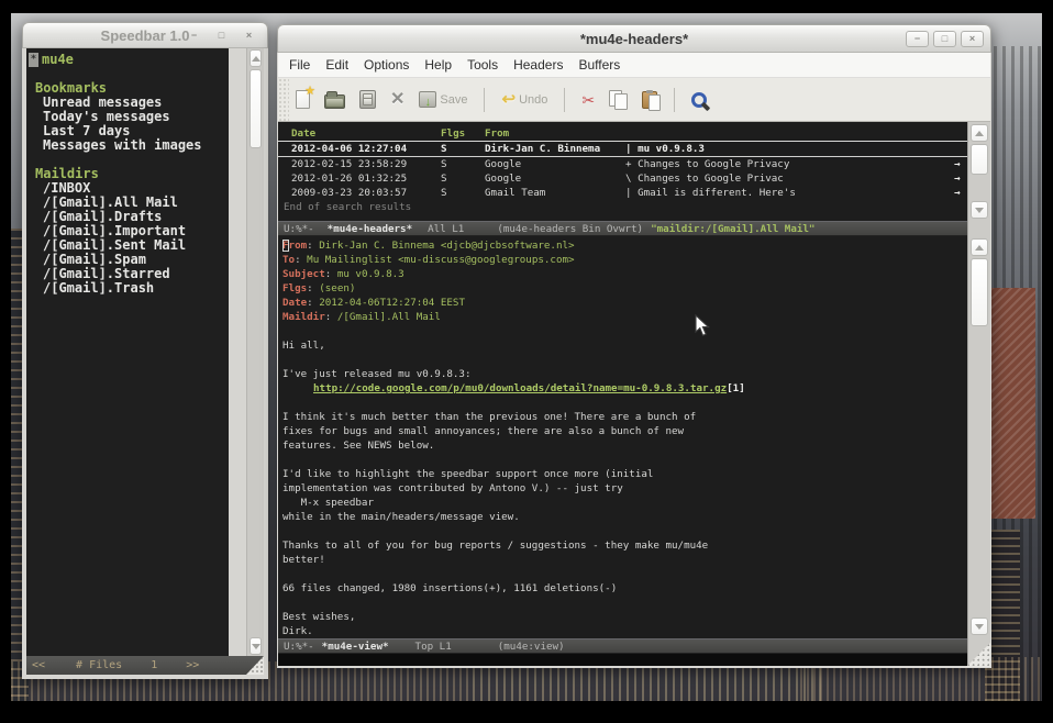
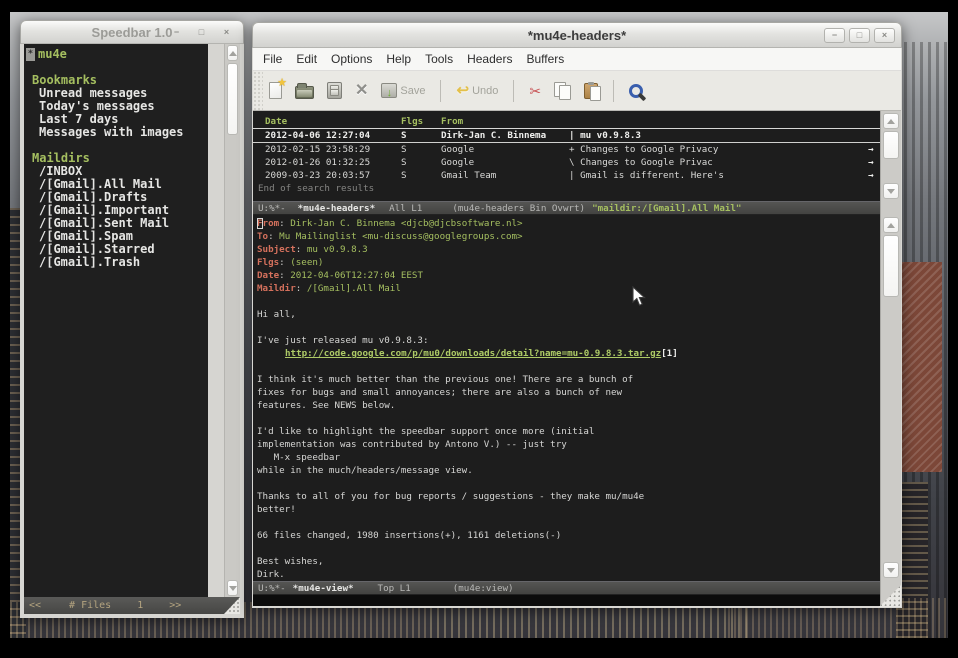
  Speedbar 1.0
  −
  □
  ×
  *
  mu4e
  Bookmarks
  Unread messages
  Today's messages
  Last 7 days
  Messages with images
  Maildirs
  /INBOX
  /[Gmail].All Mail
  /[Gmail].Drafts
  /[Gmail].Important
  /[Gmail].Sent Mail
  /[Gmail].Spam
  /[Gmail].Starred
  /[Gmail].Trash
  <<
  # Files
  1
  >>
  *mu4e-headers*
  −
  □
  ×
  File
  Edit
  Options
  Help
  Tools
  Headers
  Buffers
  ★
  ✕
  ↓
  Save
  ↩
  Undo
  ✂
  Date
  Flgs
  From
  2012-04-06 12:27:04
  S
  Dirk-Jan C. Binnema
  | mu v0.9.8.3
  2012-02-15 23:58:29
  S
  Google
  + Changes to Google Privacy
  →
  2012-01-26 01:32:25
  S
  Google
  \ Changes to Google Privac
  →
  2009-03-23 20:03:57
  S
  Gmail Team
  | Gmail is different. Here's
  →
  End of search results
  U:%*-
  *mu4e-headers*
  All L1
  (mu4e-headers Bin Ovwrt)
  "maildir:/[Gmail].All Mail"
  From: Dirk-Jan C. Binnema <djcb@djcbsoftware.nl>
  To: Mu Mailinglist <mu-discuss@googlegroups.com>
  Subject: mu v0.9.8.3
  Flgs: (seen)
  Date: 2012-04-06T12:27:04 EEST
  Maildir: /[Gmail].All Mail
  Hi all,
  I've just released mu v0.9.8.3:
  http://code.google.com/p/mu0/downloads/detail?name=mu-0.9.8.3.tar.gz[1]
  I think it's much better than the previous one! There are a bunch of
  fixes for bugs and small annoyances; there are also a bunch of new
  features. See NEWS below.
  I'd like to highlight the speedbar support once more (initial
  implementation was contributed by Antono V.) -- just try
  M-x speedbar
- while in the main/headers/message view.
+ while in the much/headers/message view.
  Thanks to all of you for bug reports / suggestions - they make mu/mu4e
  better!
  66 files changed, 1980 insertions(+), 1161 deletions(-)
  Best wishes,
  Dirk.
  U:%*-
  *mu4e-view*
  Top L1
  (mu4e:view)
